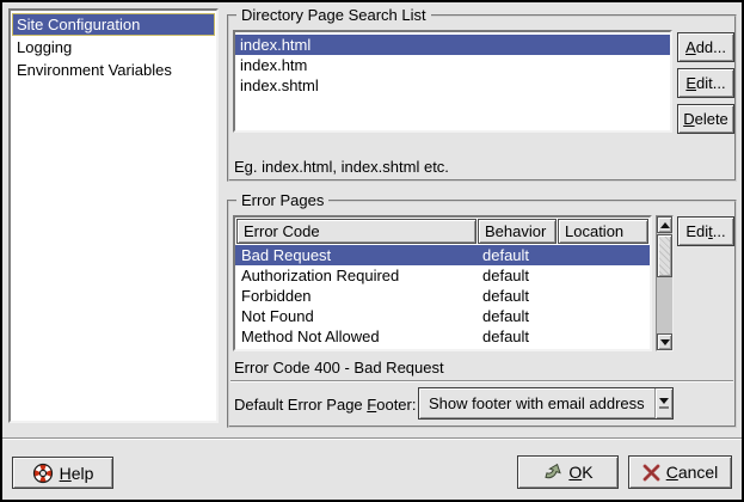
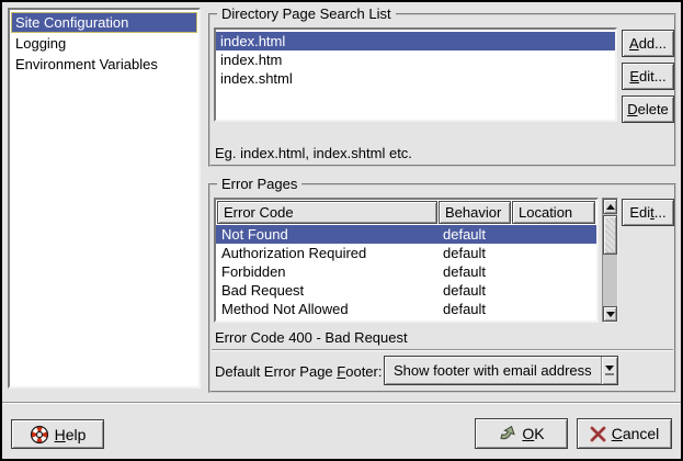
  Site Configuration
  Logging
  Environment Variables
  Directory Page Search List
  index.html
  index.htm
  index.shtml
  Add...
  Edit...
  Delete
  Eg. index.html, index.shtml etc.
  Error Pages
  Error Code
  Behavior
  Location
- Bad Request
+ Not Found
  default
  Authorization Required
  default
  Forbidden
  default
- Not Found
+ Bad Request
  default
  Method Not Allowed
  default
  Edit...
  Error Code 400 - Bad Request
  Default Error Page Footer:
  Show footer with email address
  Help
  OK
  Cancel
